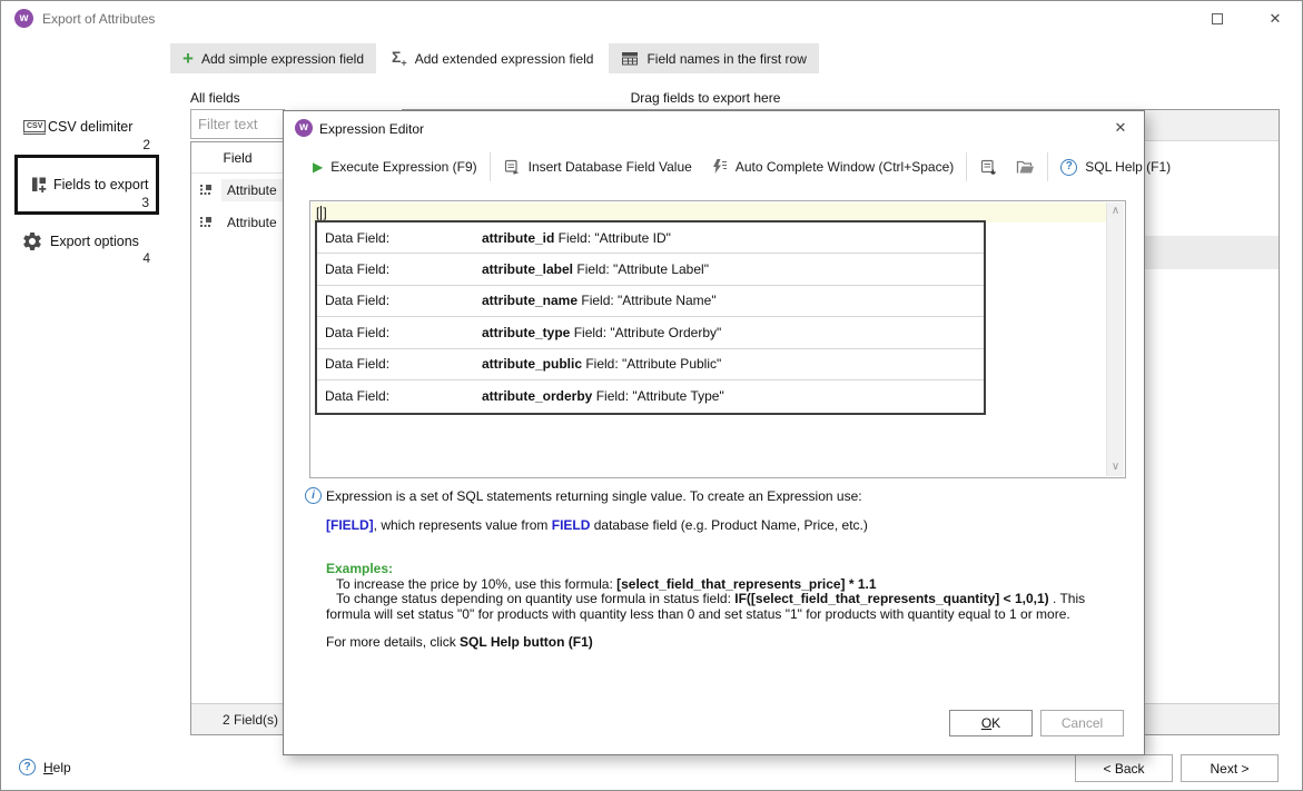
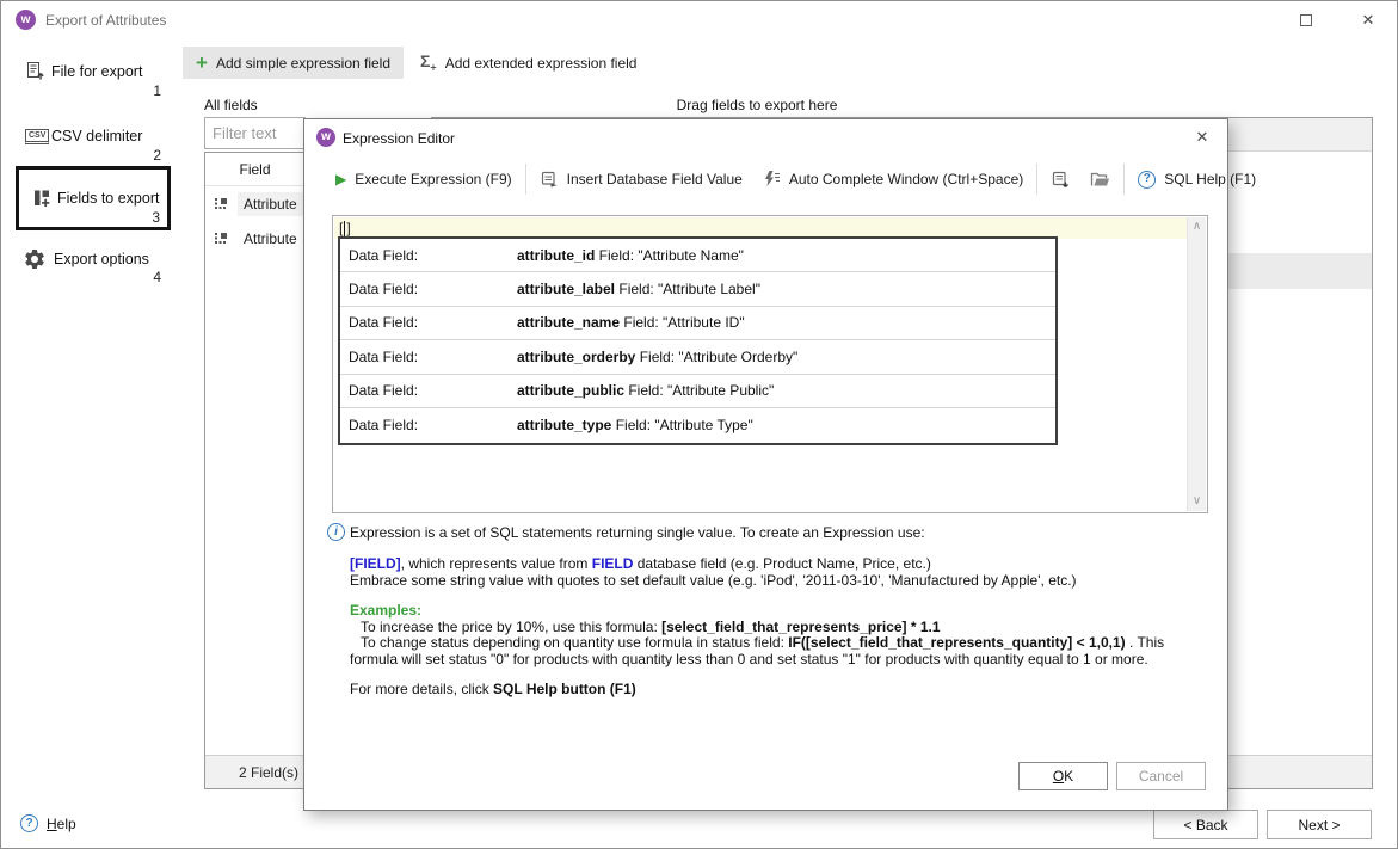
  w
  Export of Attributes
  ✕
  +
  Add simple expression field
  Σ+
  Add extended expression field
- Field names in the first row
  All fields
  Drag fields to export here
  Filter text
  Field
  Attribute
  Attribute
  2 Field(s)
+ File for export
+ 1
  CSV delimiter
  2
  Fields to export
  3
  Export options
  4
  ?
  Help
  < Back
  Next >
  w
  Expression Editor
  ✕
  ▶
  Execute Expression (F9)
  Insert Database Field Value
  Auto Complete Window (Ctrl+Space)
  ?
  SQL Help (F1)
  [
  ]
  ∧
  ∨
  Data Field:
- attribute_id Field: "Attribute ID"
+ attribute_id Field: "Attribute Name"
  Data Field:
  attribute_label Field: "Attribute Label"
  Data Field:
- attribute_name Field: "Attribute Name"
+ attribute_name Field: "Attribute ID"
  Data Field:
- attribute_type Field: "Attribute Orderby"
+ attribute_orderby Field: "Attribute Orderby"
  Data Field:
  attribute_public Field: "Attribute Public"
  Data Field:
- attribute_orderby Field: "Attribute Type"
+ attribute_type Field: "Attribute Type"
  i
  Expression is a set of SQL statements returning single value. To create an Expression use:
  [FIELD], which represents value from FIELD database field (e.g. Product Name, Price, etc.)
+ Embrace some string value with quotes to set default value (e.g. 'iPod', '2011-03-10', 'Manufactured by Apple', etc.)
  Examples:
  To increase the price by 10%, use this formula: [select_field_that_represents_price] * 1.1
  To change status depending on quantity use formula in status field: IF([select_field_that_represents_quantity] < 1,0,1) . This formula will set status "0" for products with quantity less than 0 and set status "1" for products with quantity equal to 1 or more.
  For more details, click SQL Help button (F1)
  OK
  Cancel
